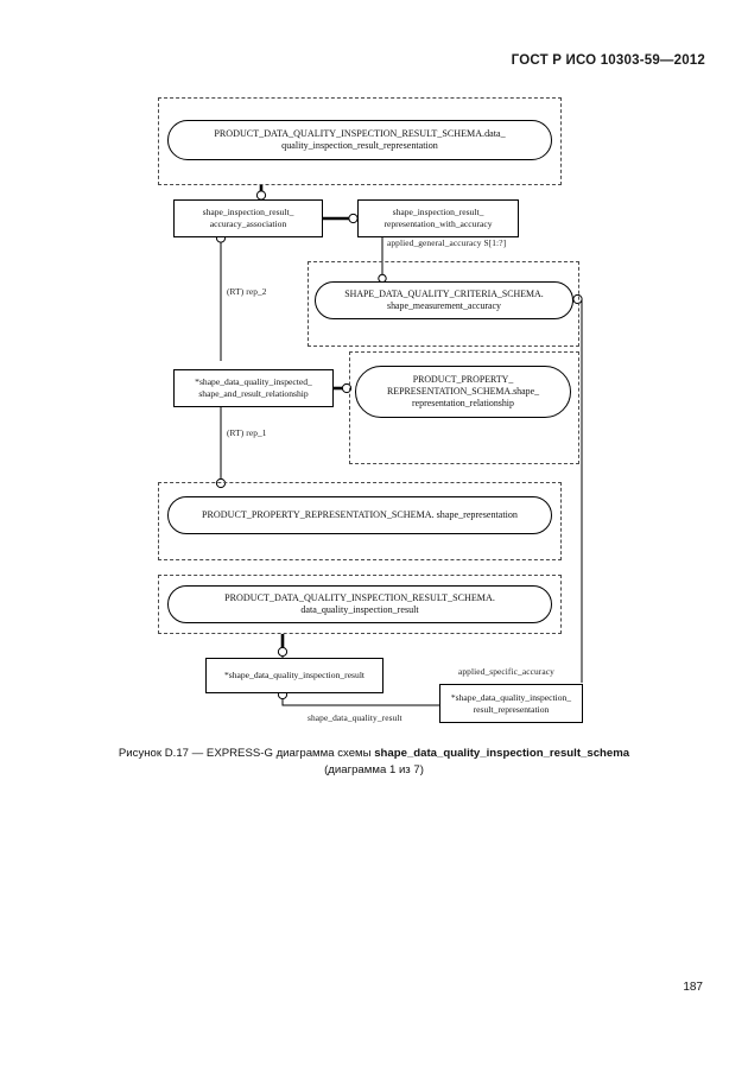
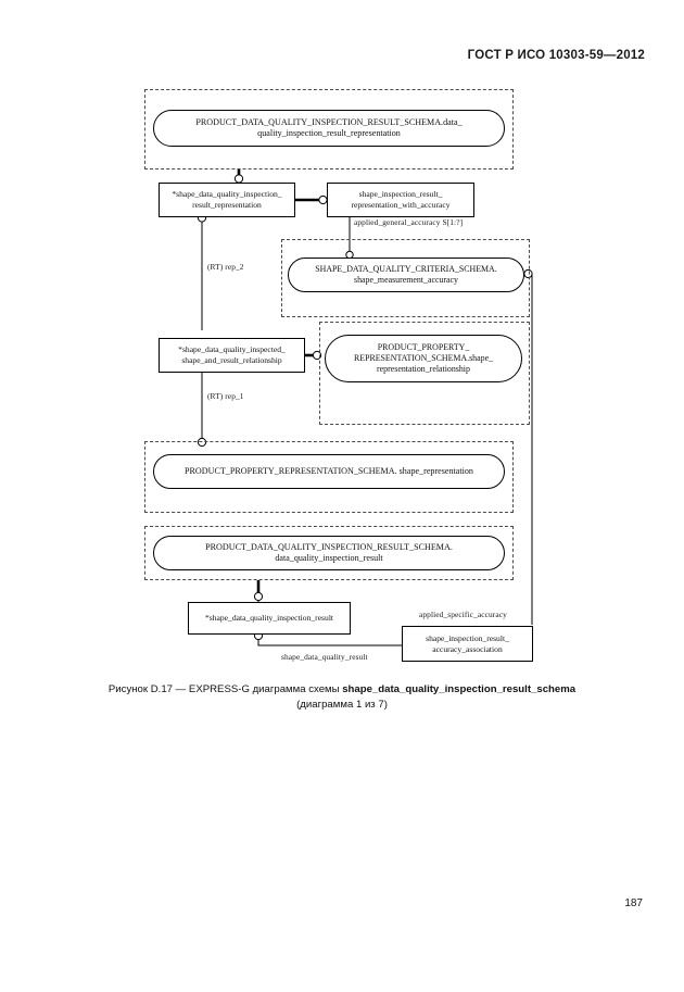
  ГОСТ Р ИСО 10303-59—2012
  PRODUCT_DATA_QUALITY_INSPECTION_RESULT_SCHEMA.data_ quality_inspection_result_representation
- shape_inspection_result_ accuracy_association
+ *shape_data_quality_inspection_ result_representation
  shape_inspection_result_ representation_with_accuracy
  SHAPE_DATA_QUALITY_CRITERIA_SCHEMA. shape_measurement_accuracy
  *shape_data_quality_inspected_ shape_and_result_relationship
  PRODUCT_PROPERTY_ REPRESENTATION_SCHEMA.shape_ representation_relationship
  PRODUCT_PROPERTY_REPRESENTATION_SCHEMA. shape_representation
  PRODUCT_DATA_QUALITY_INSPECTION_RESULT_SCHEMA. data_quality_inspection_result
  *shape_data_quality_inspection_result
- *shape_data_quality_inspection_ result_representation
+ shape_inspection_result_ accuracy_association
  applied_general_accuracy S[1:?]
  (RT) rep_2
  (RT) rep_1
  applied_specific_accuracy
  shape_data_quality_result
  Рисунок D.17 — EXPRESS-G диаграмма схемы shape_data_quality_inspection_result_schema
  (диаграмма 1 из 7)
  187
